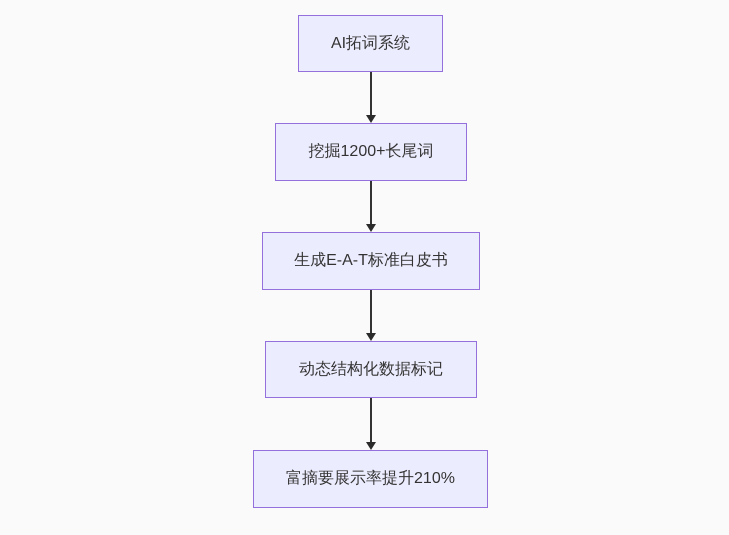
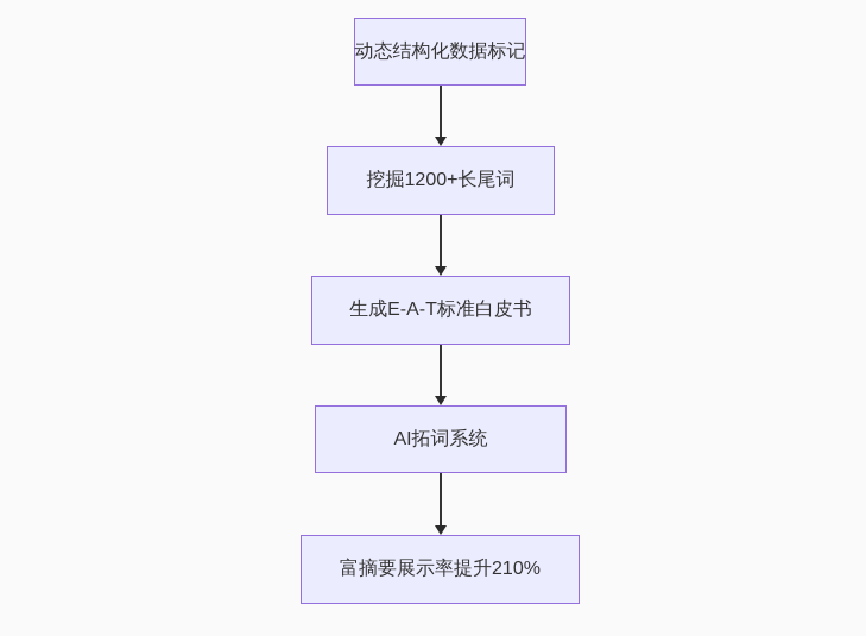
- AI拓词系统
+ 动态结构化数据标记
  挖掘1200+长尾词
  生成E-A-T标准白皮书
- 动态结构化数据标记
+ AI拓词系统
  富摘要展示率提升210%
